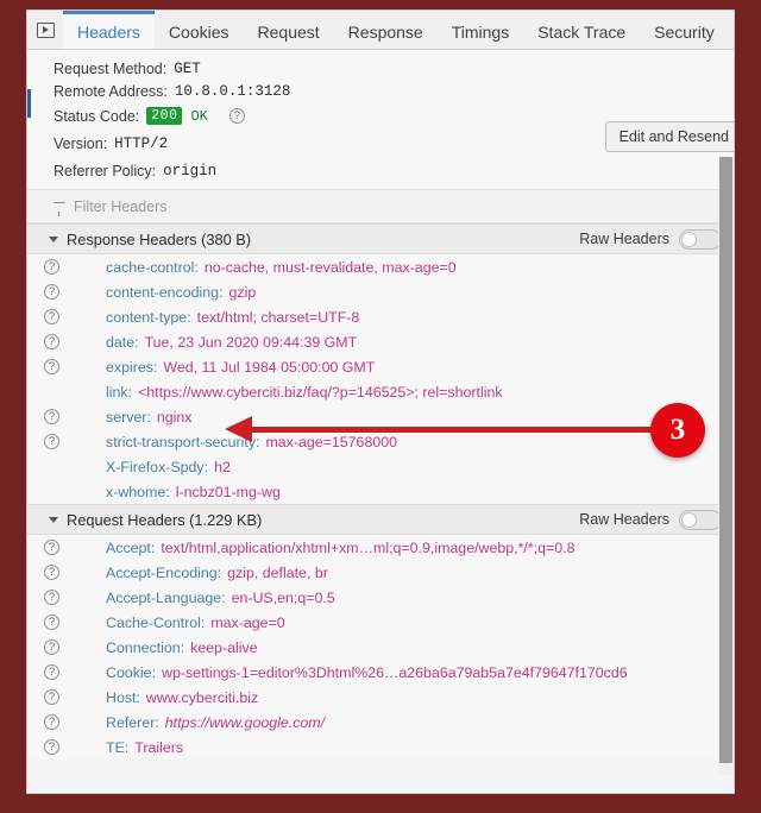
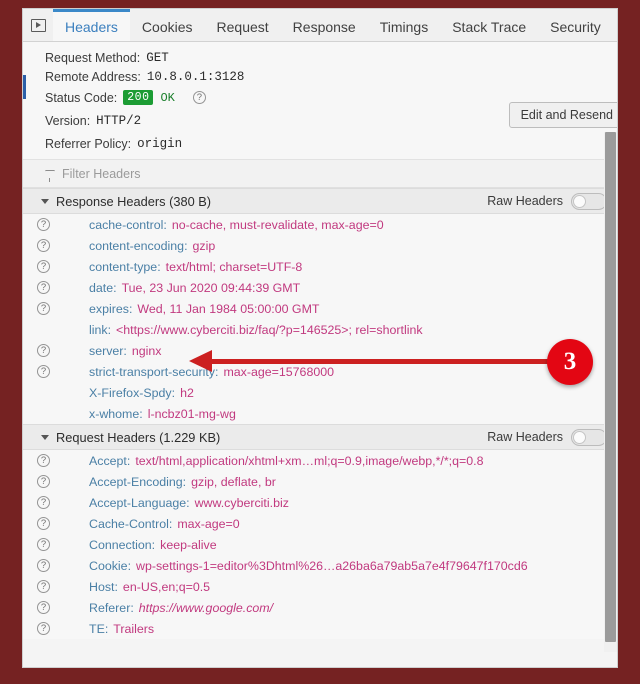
  Headers
  Cookies
  Request
  Response
  Timings
  Stack Trace
  Security
  Request Method:
  GET
  Remote Address:
  10.8.0.1:3128
  Status Code:
  200
  OK
  ?
  Version:
  HTTP/2
  Referrer Policy:
  origin
  Edit and Resend
  Filter Headers
  Response Headers (380 B)
  Raw Headers
  ?
  cache-control:
  no-cache, must-revalidate, max-age=0
  ?
  content-encoding:
  gzip
  ?
  content-type:
  text/html; charset=UTF-8
  ?
  date:
  Tue, 23 Jun 2020 09:44:39 GMT
  ?
  expires:
- Wed, 11 Jul 1984 05:00:00 GMT
+ Wed, 11 Jan 1984 05:00:00 GMT
  link:
  <https://www.cyberciti.biz/faq/?p=146525>; rel=shortlink
  ?
  server:
  nginx
  ?
  strict-transport-security:
  max-age=15768000
  X-Firefox-Spdy:
  h2
  x-whome:
  l-ncbz01-mg-wg
  Request Headers (1.229 KB)
  Raw Headers
  ?
  Accept:
  text/html,application/xhtml+xm…ml;q=0.9,image/webp,*/*;q=0.8
  ?
  Accept-Encoding:
  gzip, deflate, br
  ?
  Accept-Language:
- en-US,en;q=0.5
+ www.cyberciti.biz
  ?
  Cache-Control:
  max-age=0
  ?
  Connection:
  keep-alive
  ?
  Cookie:
  wp-settings-1=editor%3Dhtml%26…a26ba6a79ab5a7e4f79647f170cd6
  ?
  Host:
- www.cyberciti.biz
+ en-US,en;q=0.5
  ?
  Referer:
  https://www.google.com/
  ?
  TE:
  Trailers
  3
